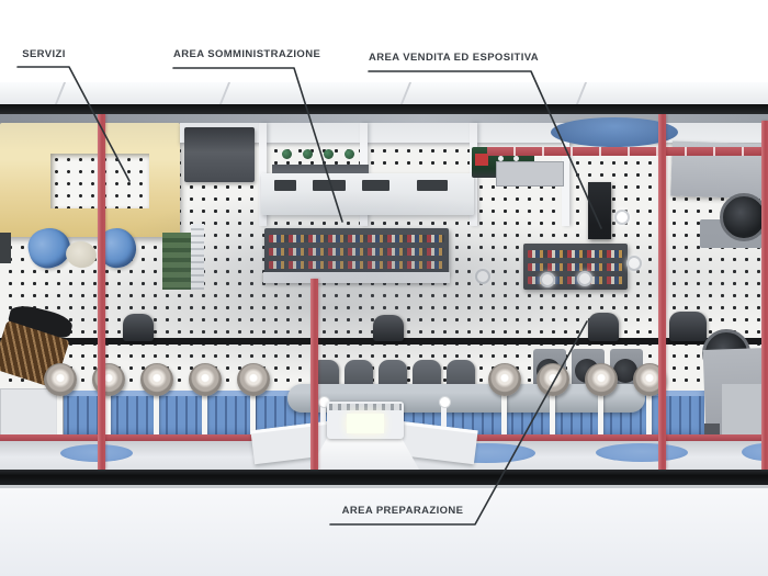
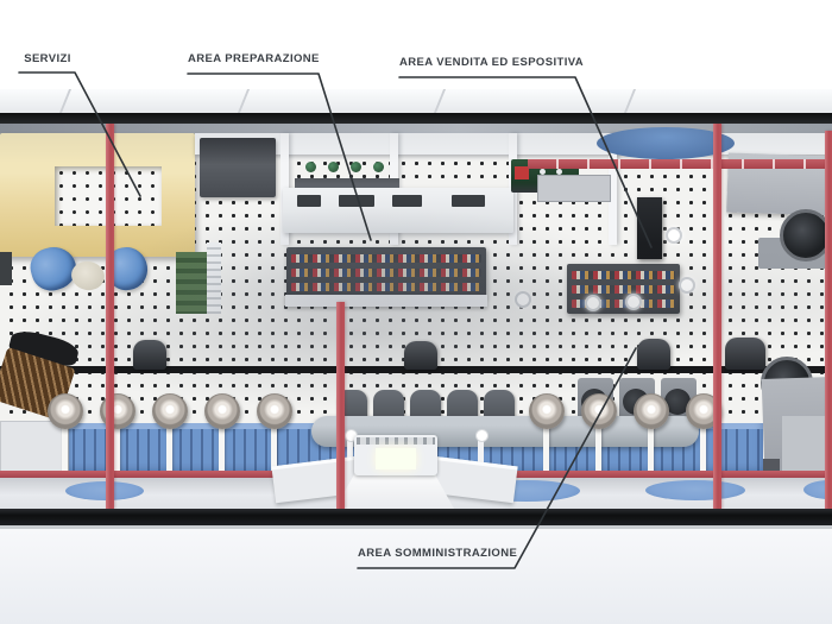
  SERVIZI
- AREA SOMMINISTRAZIONE
+ AREA PREPARAZIONE
  AREA VENDITA ED ESPOSITIVA
- AREA PREPARAZIONE
+ AREA SOMMINISTRAZIONE
